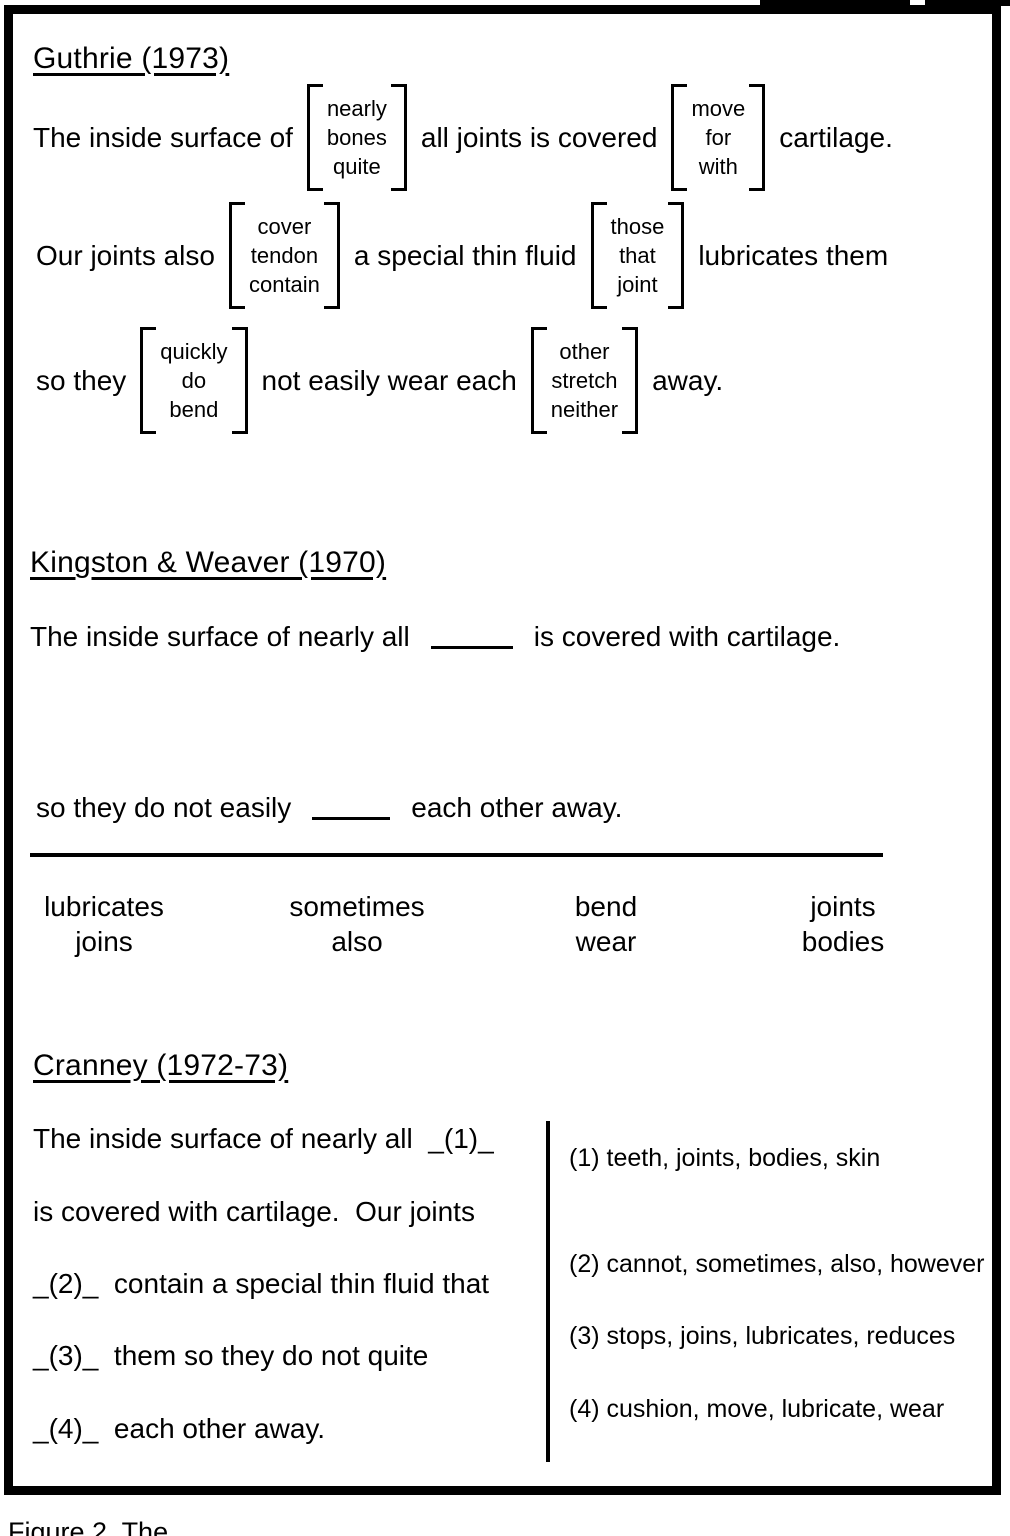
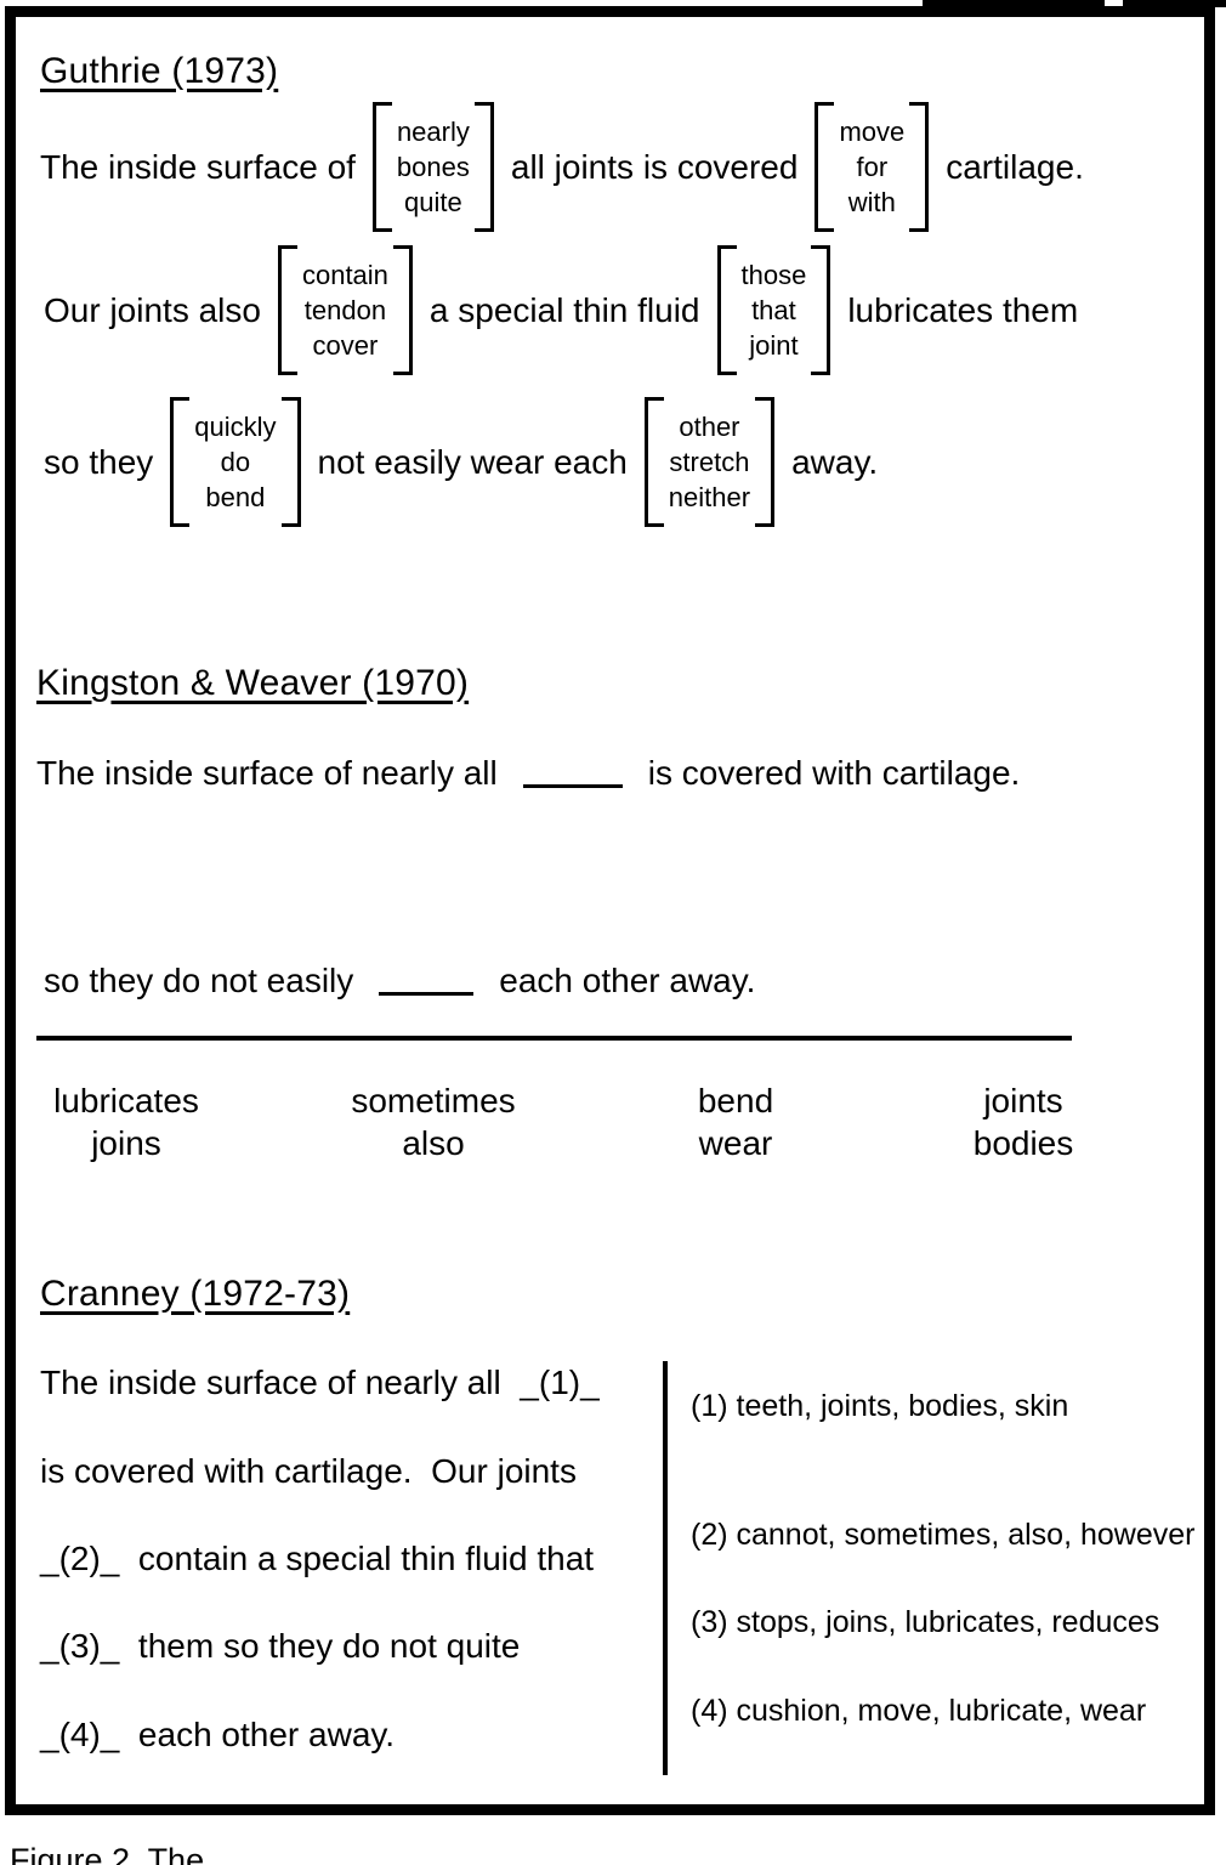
  Guthrie (1973)
  The inside surface of
  nearly
  bones
  quite
  all joints is covered
  move
  for
  with
  cartilage.
  Our joints also
- cover
+ contain
  tendon
- contain
+ cover
  a special thin fluid
  those
  that
  joint
  lubricates them
  so they
  quickly
  do
  bend
  not easily wear each
  other
  stretch
  neither
  away.
  Kingston & Weaver (1970)
  The inside surface of nearly all
  is covered with cartilage.
  so they do not easily
  each other away.
  lubricates
  sometimes
  bend
  joints
  joins
  also
  wear
  bodies
  Cranney (1972-73)
  The inside surface of nearly all _(1)_
  is covered with cartilage. Our joints
  _(2)_ contain a special thin fluid that
  _(3)_ them so they do not quite
  _(4)_ each other away.
  (1) teeth, joints, bodies, skin
  (2) cannot, sometimes, also, however
  (3) stops, joins, lubricates, reduces
  (4) cushion, move, lubricate, wear
  Figure 2. The
